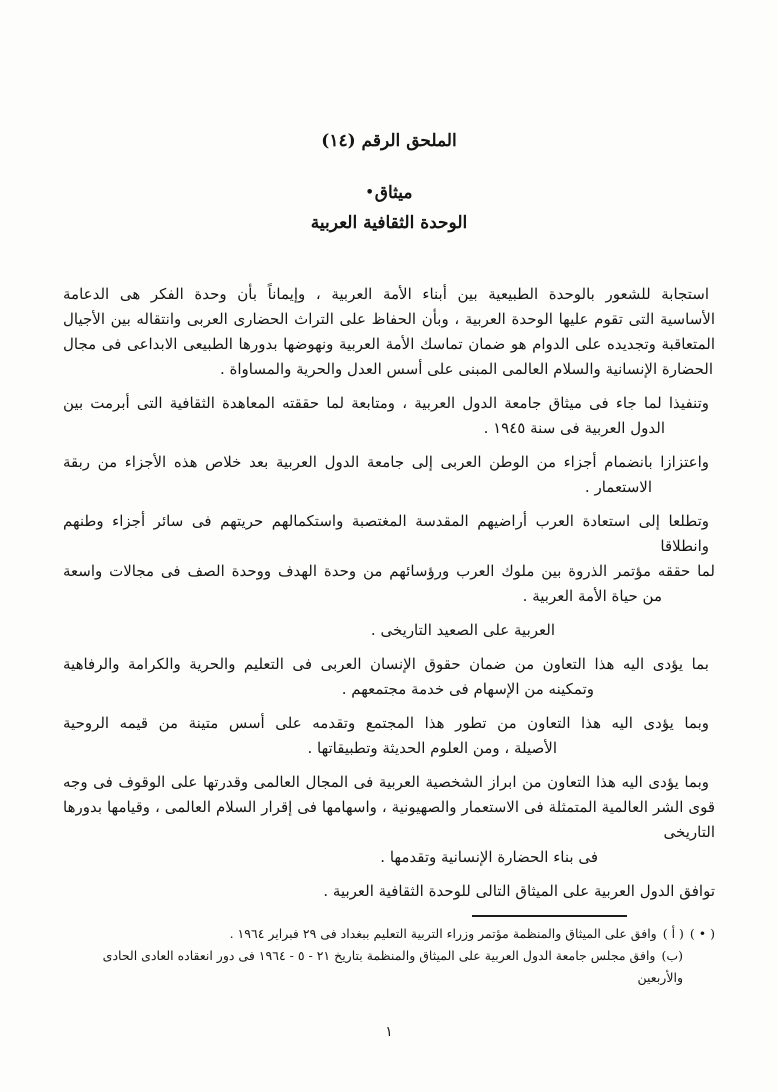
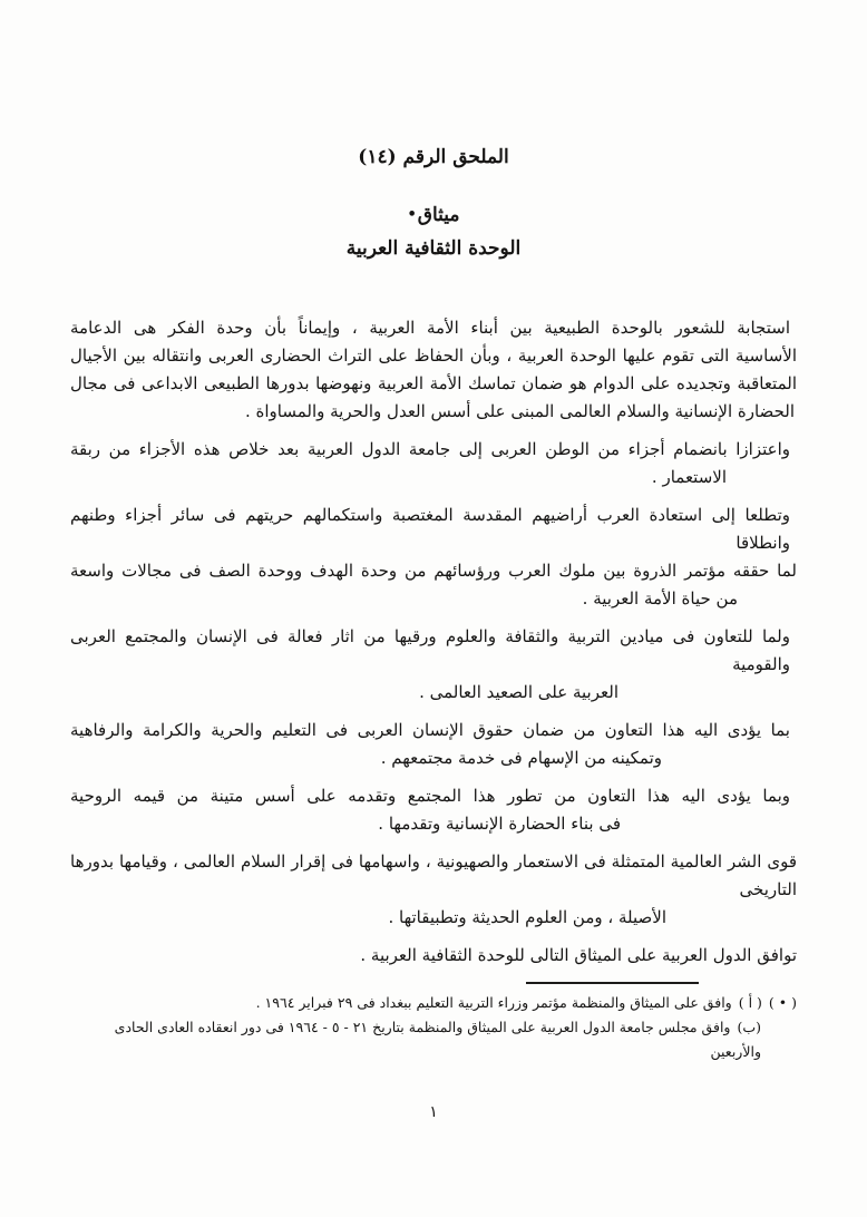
  الملحق الرقم (١٤)
  ميثاق•
  الوحدة الثقافية العربية
  استجابة للشعور بالوحدة الطبيعية بين أبناء الأمة العربية ، وإيماناً بأن وحدة الفكر هى الدعامة
  الأساسية التى تقوم عليها الوحدة العربية ، وبأن الحفاظ على التراث الحضارى العربى وانتقاله بين الأجيال
  المتعاقبة وتجديده على الدوام هو ضمان تماسك الأمة العربية ونهوضها بدورها الطبيعى الابداعى فى مجال
  الحضارة الإنسانية والسلام العالمى المبنى على أسس العدل والحرية والمساواة .
- وتنفيذا لما جاء فى ميثاق جامعة الدول العربية ، ومتابعة لما حققته المعاهدة الثقافية التى أبرمت بين
- الدول العربية فى سنة ١٩٤٥ .
  واعتزازا بانضمام أجزاء من الوطن العربى إلى جامعة الدول العربية بعد خلاص هذه الأجزاء من ربقة
  الاستعمار .
  وتطلعا إلى استعادة العرب أراضيهم المقدسة المغتصبة واستكمالهم حريتهم فى سائر أجزاء وطنهم وانطلاقا
  لما حققه مؤتمر الذروة بين ملوك العرب ورؤسائهم من وحدة الهدف ووحدة الصف فى مجالات واسعة
  من حياة الأمة العربية .
+ ولما للتعاون فى ميادين التربية والثقافة والعلوم ورقيها من اثار فعالة فى الإنسان والمجتمع العربى والقومية
- العربية على الصعيد التاريخى .
+ العربية على الصعيد العالمى .
  بما يؤدى اليه هذا التعاون من ضمان حقوق الإنسان العربى فى التعليم والحرية والكرامة والرفاهية
  وتمكينه من الإسهام فى خدمة مجتمعهم .
  وبما يؤدى اليه هذا التعاون من تطور هذا المجتمع وتقدمه على أسس متينة من قيمه الروحية
- الأصيلة ، ومن العلوم الحديثة وتطبيقاتها .
+ فى بناء الحضارة الإنسانية وتقدمها .
- وبما يؤدى اليه هذا التعاون من ابراز الشخصية العربية فى المجال العالمى وقدرتها على الوقوف فى وجه
  قوى الشر العالمية المتمثلة فى الاستعمار والصهيونية ، واسهامها فى إقرار السلام العالمى ، وقيامها بدورها التاريخى
- فى بناء الحضارة الإنسانية وتقدمها .
+ الأصيلة ، ومن العلوم الحديثة وتطبيقاتها .
  توافق الدول العربية على الميثاق التالى للوحدة الثقافية العربية .
  ( • )( أ )وافق على الميثاق والمنظمة مؤتمر وزراء التربية التعليم ببغداد فى ٢٩ فبراير ١٩٦٤ .
  (ب)وافق مجلس جامعة الدول العربية على الميثاق والمنظمة بتاريخ ٢١ - ٥ - ١٩٦٤ فى دور انعقاده العادى الحادى والأربعين
  ١
